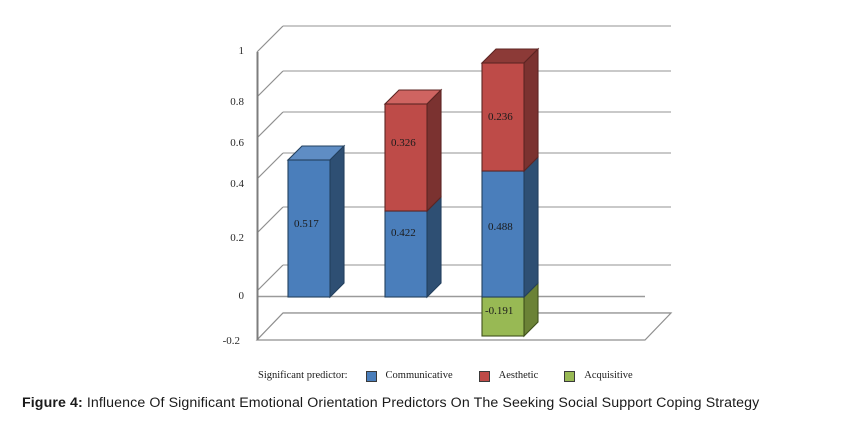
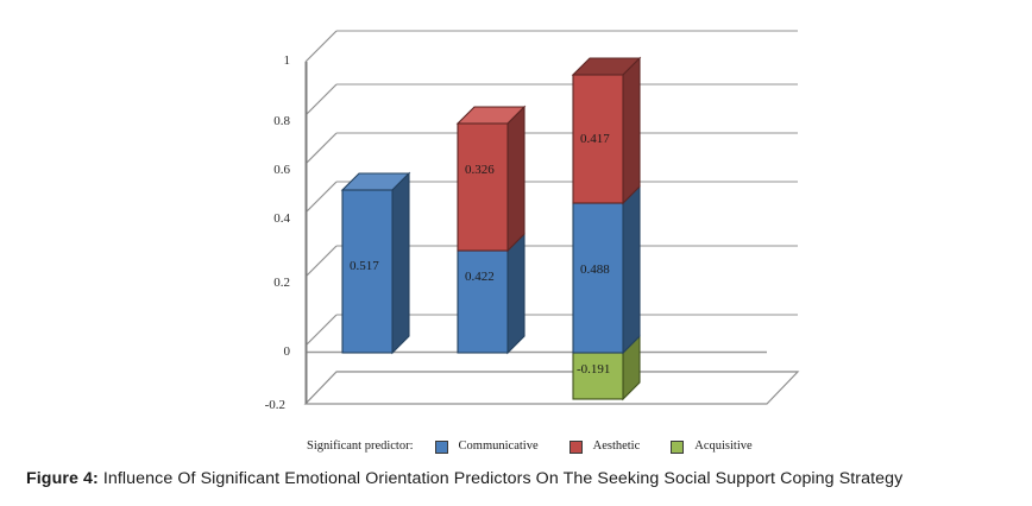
  1
  0.8
  0.6
  0.4
  0.2
  0
  -0.2
  0.517
  0.422
  0.326
  0.488
- 0.236
+ 0.417
  -0.191
  Significant predictor:
  Communicative
  Aesthetic
  Acquisitive
  Figure 4: Influence Of Significant Emotional Orientation Predictors On The Seeking Social Support Coping Strategy
